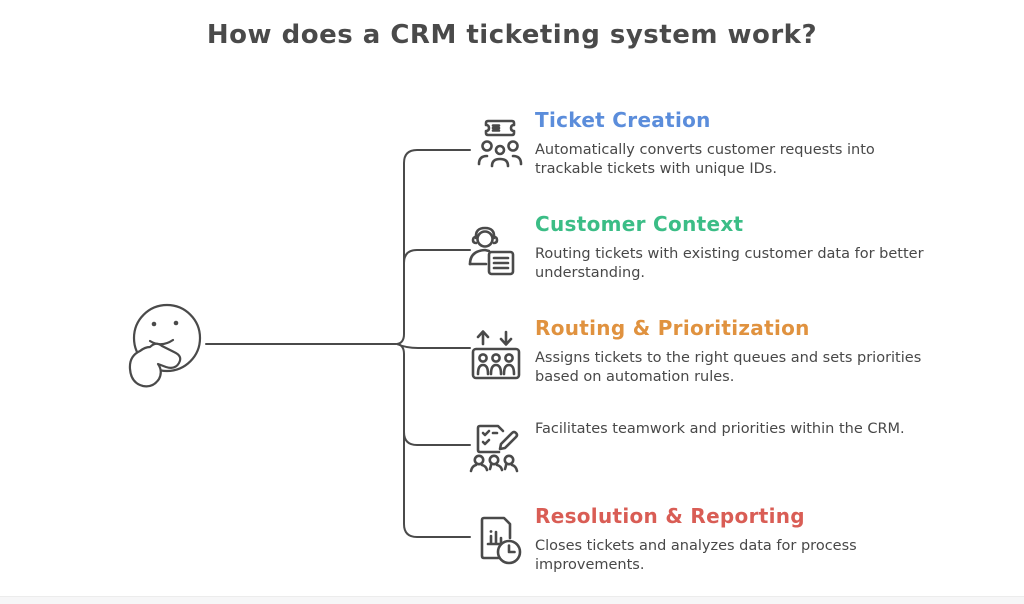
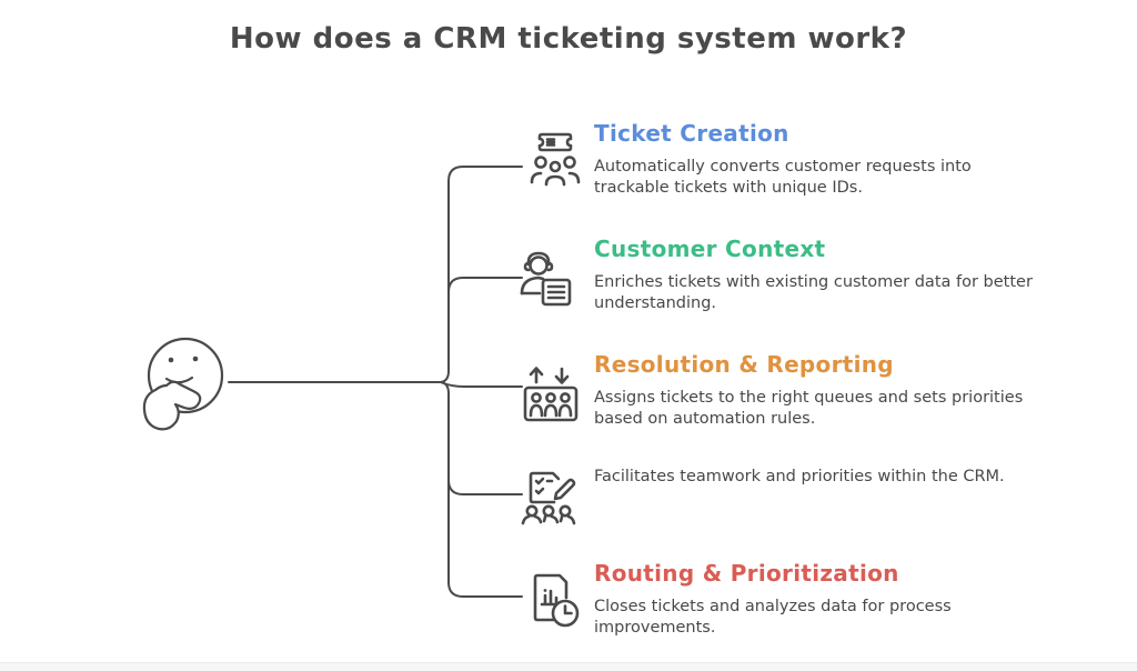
  How does a CRM ticketing system work?
  Ticket Creation
  Automatically converts customer requests into trackable tickets with unique IDs.
  Customer Context
- Routing tickets with existing customer data for better understanding.
+ Enriches tickets with existing customer data for better understanding.
- Routing & Prioritization
+ Resolution & Reporting
  Assigns tickets to the right queues and sets priorities based on automation rules.
  Facilitates teamwork and priorities within the CRM.
- Resolution & Reporting
+ Routing & Prioritization
  Closes tickets and analyzes data for process improvements.
